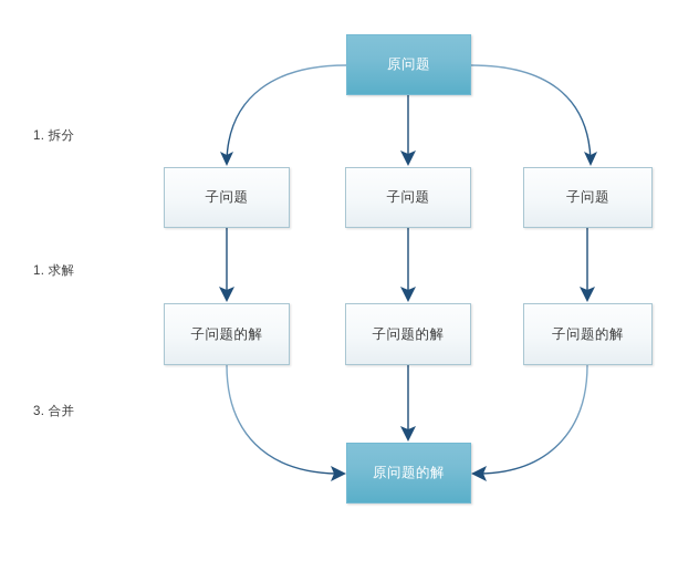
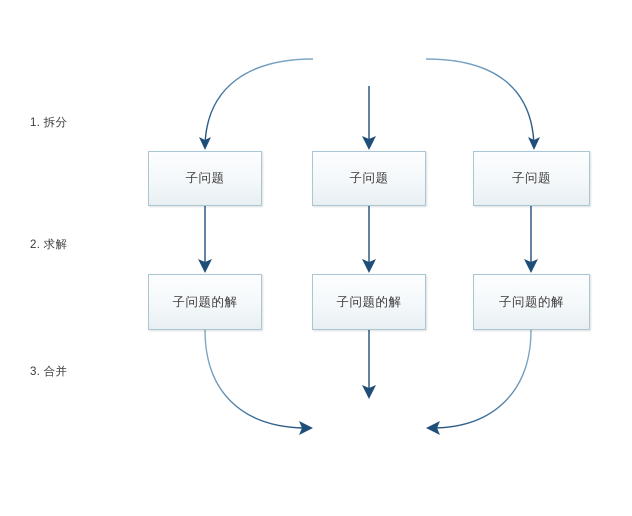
  1. 拆分
- 1. 求解
+ 2. 求解
  3. 合并
- 原问题
  子问题
  子问题
  子问题
  子问题的解
  子问题的解
  子问题的解
- 原问题的解
